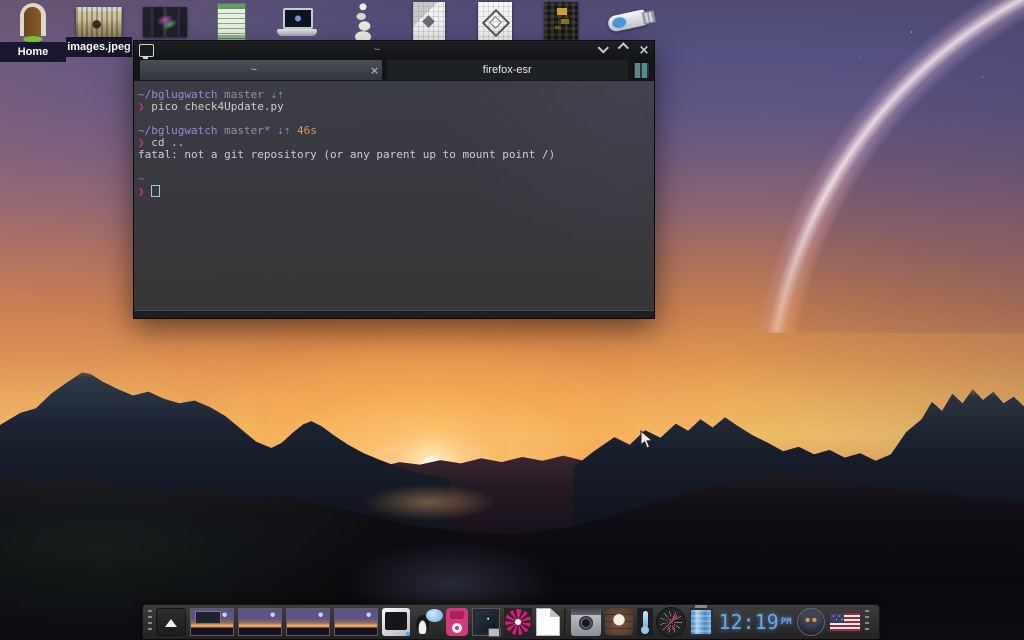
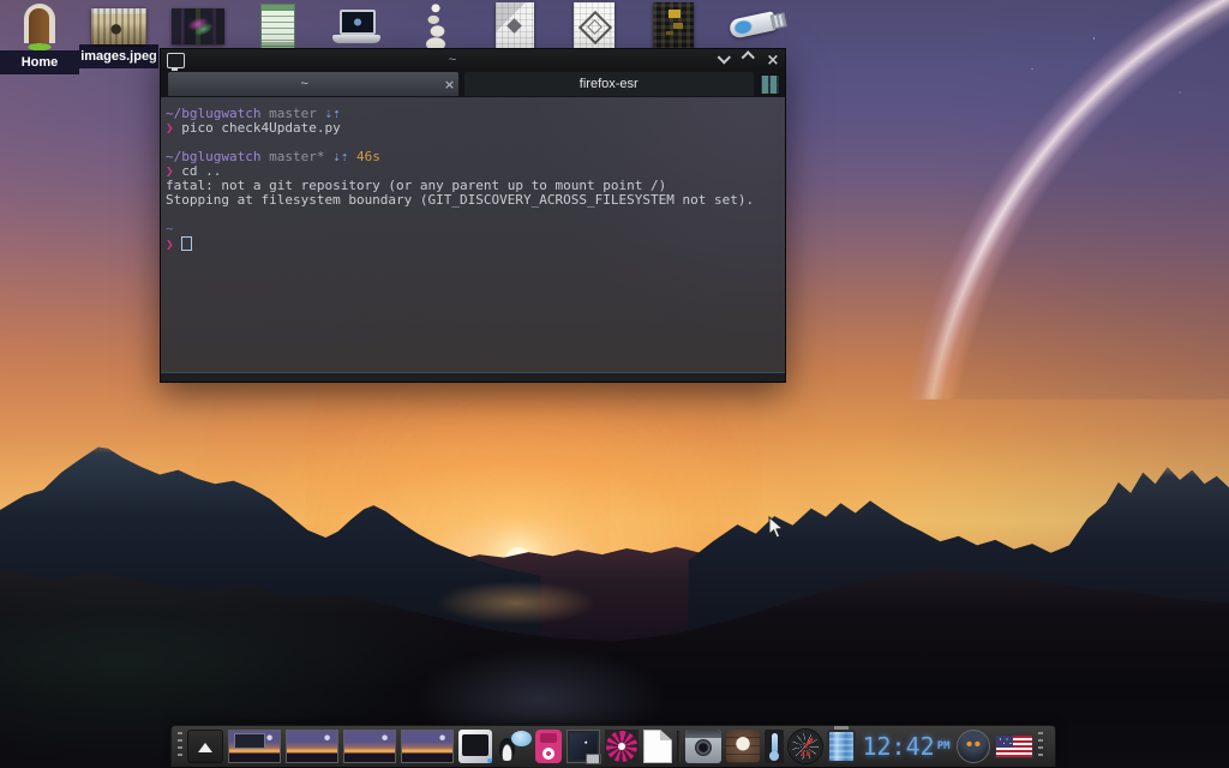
  Home
  images.jpeg
  ~
  ×
  ~
  ×
  firefox-esr
  ~/bglugwatch master ⇣⇡
  ❯ pico check4Update.py
  ~/bglugwatch master* ⇣⇡ 46s
  ❯ cd ..
  fatal: not a git repository (or any parent up to mount point /)
+ Stopping at filesystem boundary (GIT_DISCOVERY_ACROSS_FILESYSTEM not set).
  ~
  ❯
- 12:19
+ 12:42
  PM
